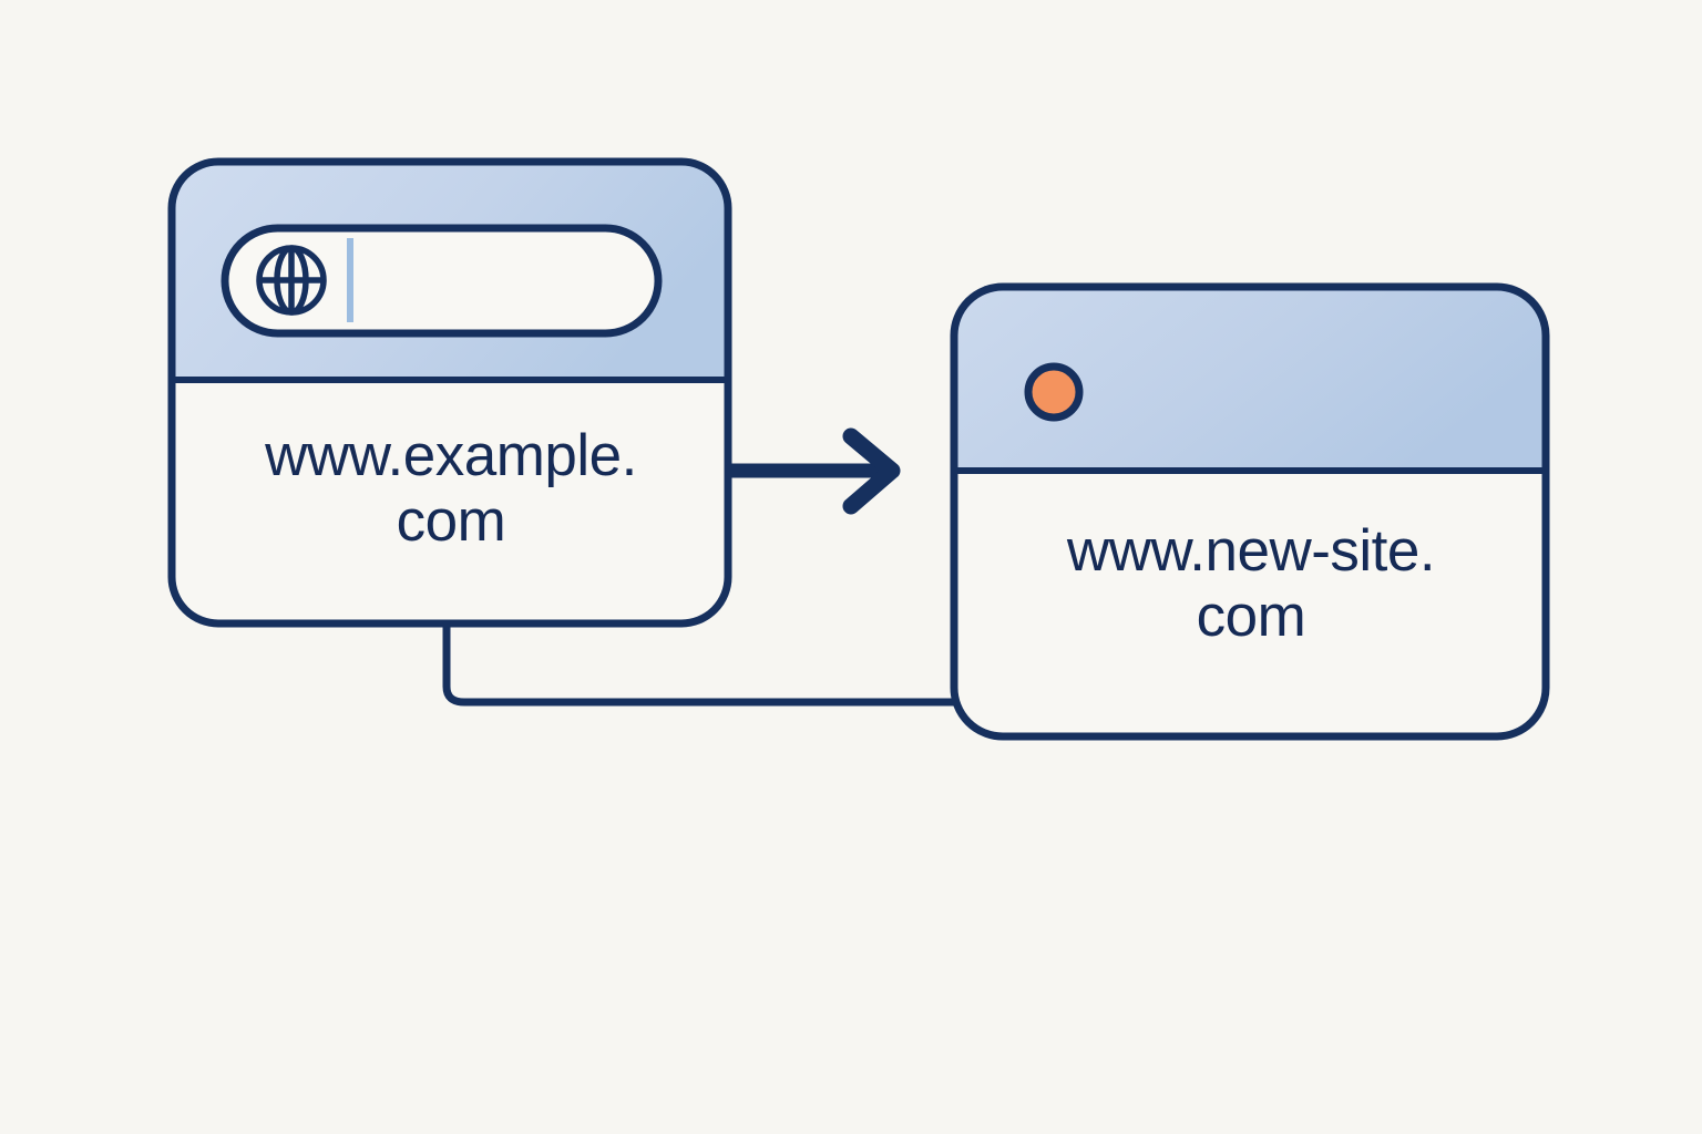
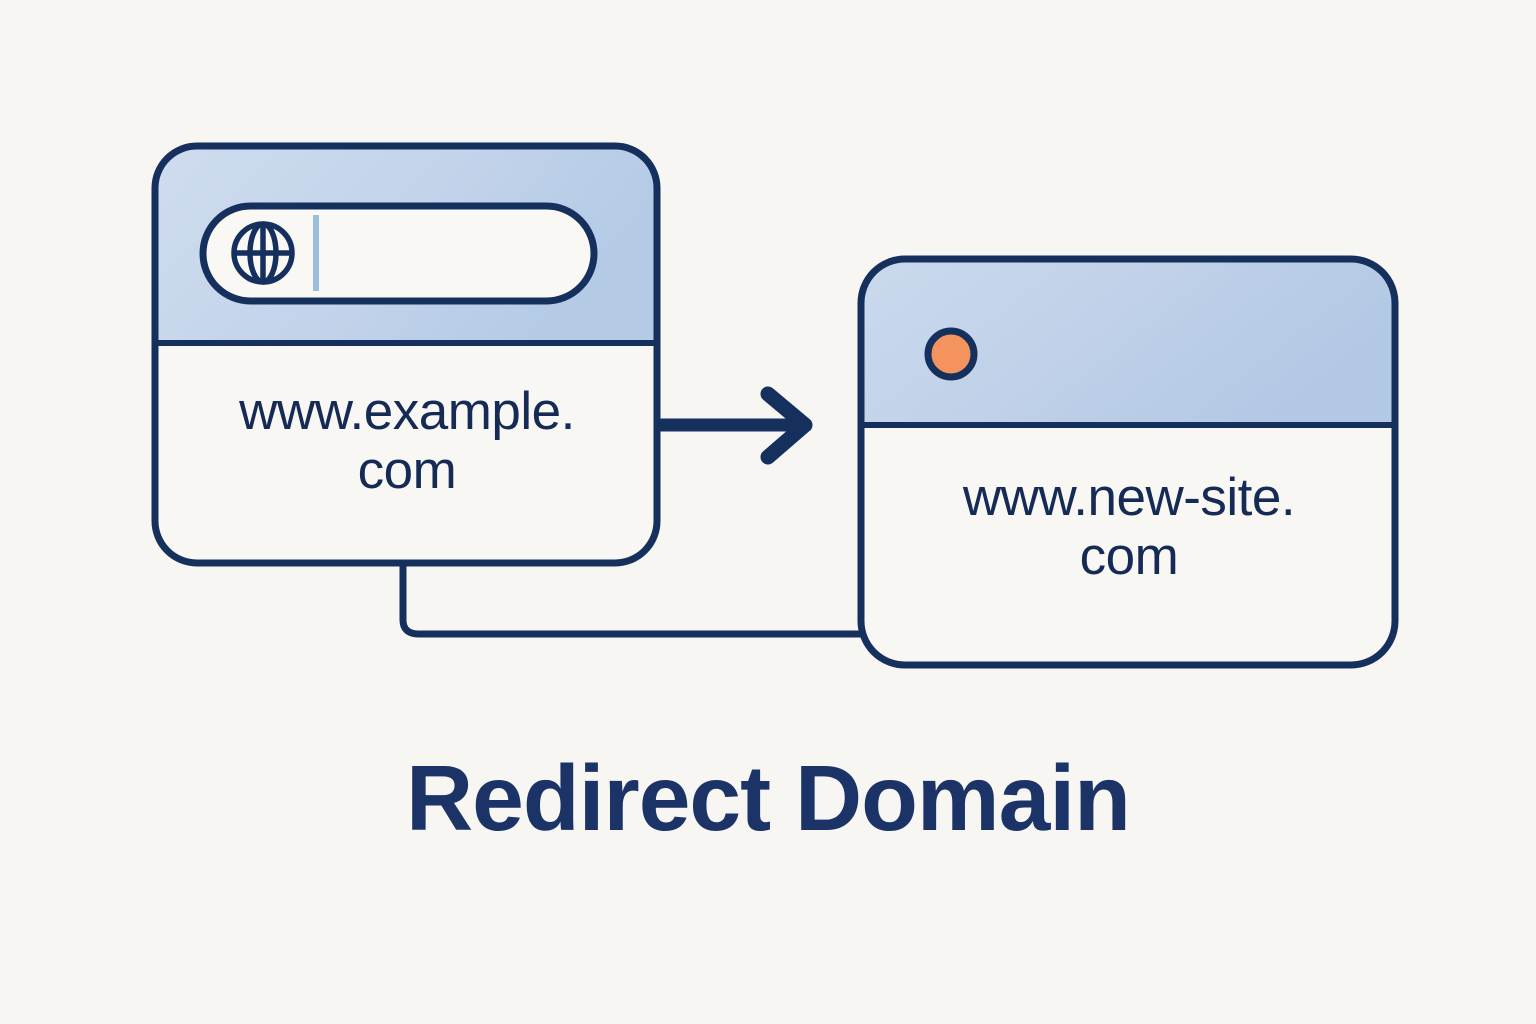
  www.example.
  com
  www.new-site.
  com
+ Redirect Domain
